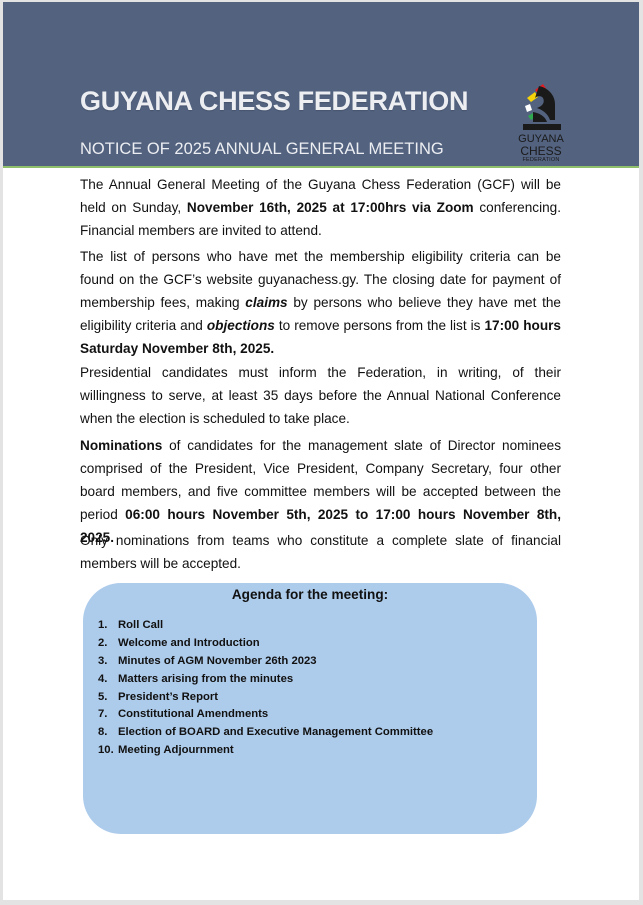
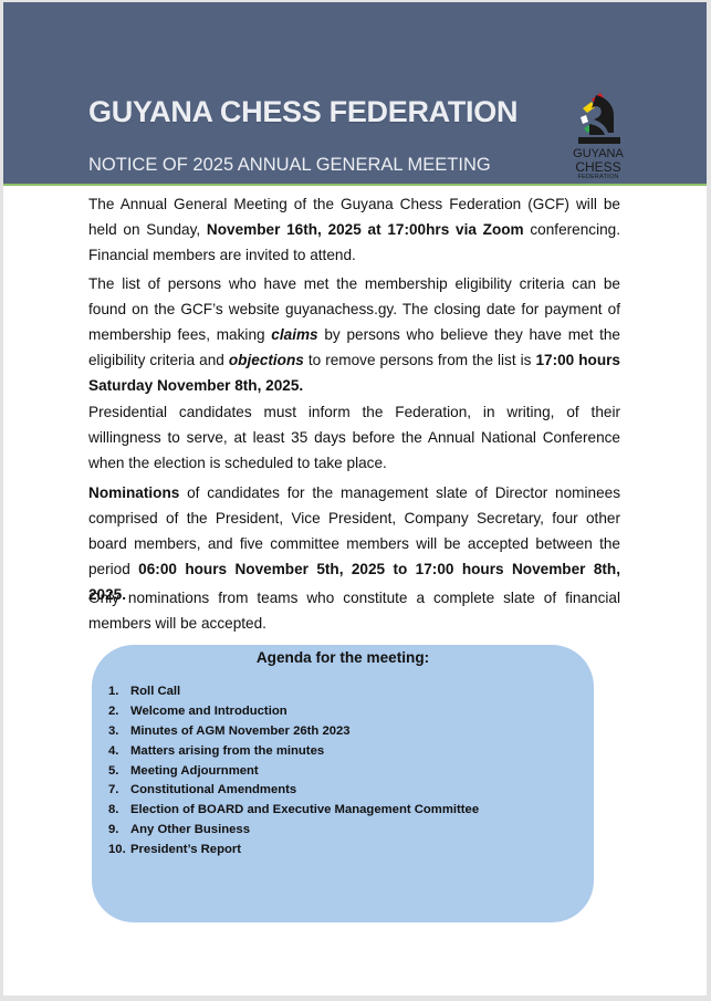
  GUYANA CHESS FEDERATION
  NOTICE OF 2025 ANNUAL GENERAL MEETING
  GUYANA
  CHESS
  The Annual General Meeting of the Guyana Chess Federation (GCF) will be held on Sunday, November 16th, 2025 at 17:00hrs via Zoom conferencing. Financial members are invited to attend.
  The list of persons who have met the membership eligibility criteria can be found on the GCF’s website guyanachess.gy. The closing date for payment of membership fees, making claims by persons who believe they have met the eligibility criteria and objections to remove persons from the list is 17:00 hours Saturday November 8th, 2025.
  Presidential candidates must inform the Federation, in writing, of their willingness to serve, at least 35 days before the Annual National Conference when the election is scheduled to take place.
  Nominations of candidates for the management slate of Director nominees comprised of the President, Vice President, Company Secretary, four other board members, and five committee members will be accepted between the period 06:00 hours November 5th, 2025 to 17:00 hours November 8th, 2025.
  Only nominations from teams who constitute a complete slate of financial members will be accepted.
  Agenda for the meeting:
  1.
  Roll Call
  2.
  Welcome and Introduction
  3.
  Minutes of AGM November 26th 2023
  4.
  Matters arising from the minutes
  5.
- President’s Report
+ Meeting Adjournment
  7.
  Constitutional Amendments
  8.
  Election of BOARD and Executive Management Committee
+ 9.
+ Any Other Business
  10.
- Meeting Adjournment
+ President’s Report
